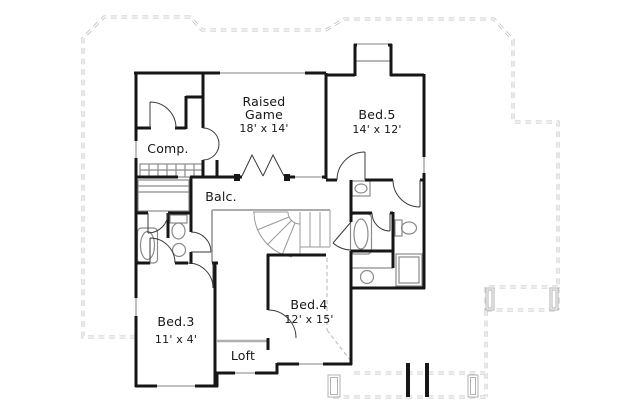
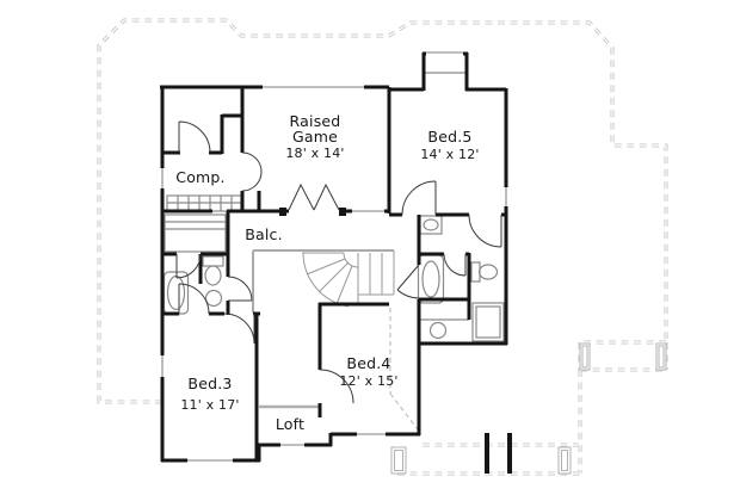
  Raised
  Game
  18' x 14'
  Bed.5
  14' x 12'
  Comp.
  Balc.
  Bed.3
- 11' x 4'
+ 11' x 17'
  Bed.4
  12' x 15'
  Loft
